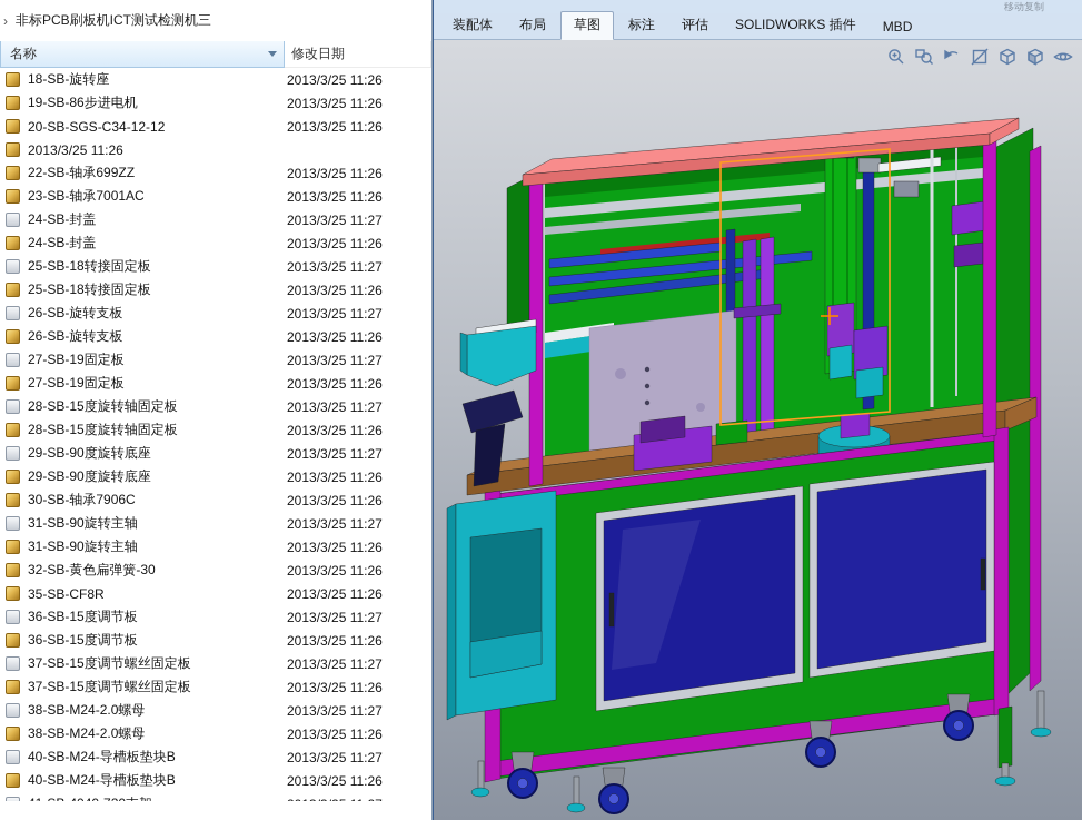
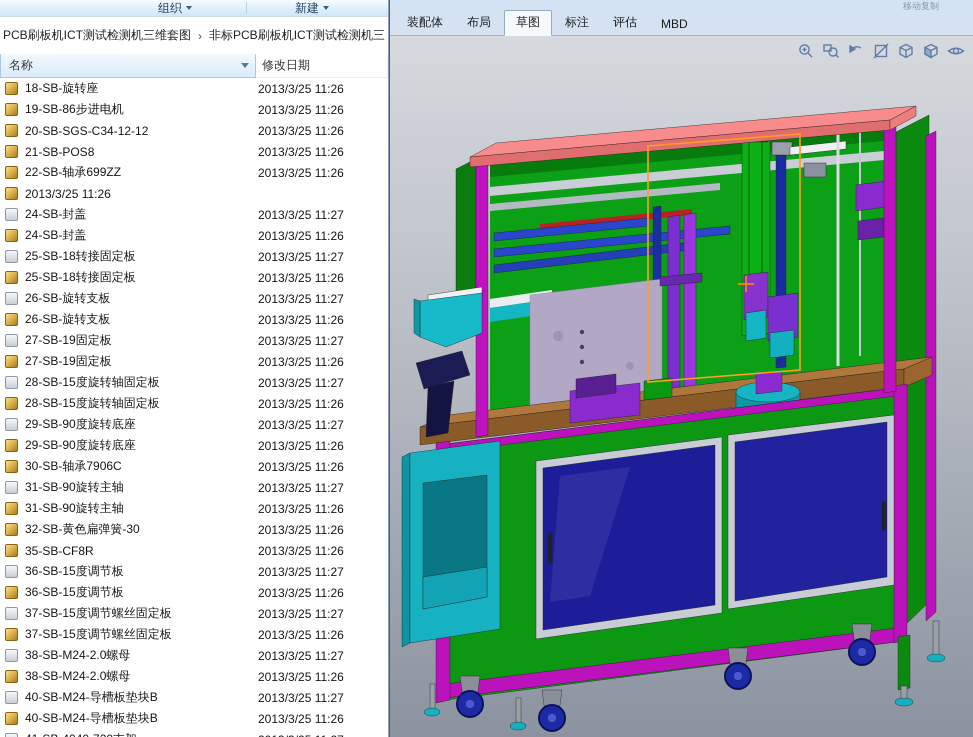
+ 组织
+ 新建
+ PCB刷板机ICT测试检测机三维套图
  ›
  非标PCB刷板机ICT测试检测机三
  名称
  修改日期
  18-SB-旋转座
  2013/3/25 11:26
  19-SB-86步进电机
  2013/3/25 11:26
  20-SB-SGS-C34-12-12
  2013/3/25 11:26
+ 21-SB-POS8
  2013/3/25 11:26
  22-SB-轴承699ZZ
  2013/3/25 11:26
- 23-SB-轴承7001AC
  2013/3/25 11:26
  24-SB-封盖
  2013/3/25 11:27
  24-SB-封盖
  2013/3/25 11:26
  25-SB-18转接固定板
  2013/3/25 11:27
  25-SB-18转接固定板
  2013/3/25 11:26
  26-SB-旋转支板
  2013/3/25 11:27
  26-SB-旋转支板
  2013/3/25 11:26
  27-SB-19固定板
  2013/3/25 11:27
  27-SB-19固定板
  2013/3/25 11:26
  28-SB-15度旋转轴固定板
  2013/3/25 11:27
  28-SB-15度旋转轴固定板
  2013/3/25 11:26
  29-SB-90度旋转底座
  2013/3/25 11:27
  29-SB-90度旋转底座
  2013/3/25 11:26
  30-SB-轴承7906C
  2013/3/25 11:26
  31-SB-90旋转主轴
  2013/3/25 11:27
  31-SB-90旋转主轴
  2013/3/25 11:26
  32-SB-黄色扁弹簧-30
  2013/3/25 11:26
  35-SB-CF8R
  2013/3/25 11:26
  36-SB-15度调节板
  2013/3/25 11:27
  36-SB-15度调节板
  2013/3/25 11:26
  37-SB-15度调节螺丝固定板
  2013/3/25 11:27
  37-SB-15度调节螺丝固定板
  2013/3/25 11:26
  38-SB-M24-2.0螺母
  2013/3/25 11:27
  38-SB-M24-2.0螺母
  2013/3/25 11:26
  40-SB-M24-导槽板垫块B
  2013/3/25 11:27
  40-SB-M24-导槽板垫块B
  2013/3/25 11:26
  移动复制
  装配体
  布局
  草图
  标注
  评估
- SOLIDWORKS 插件
  MBD
